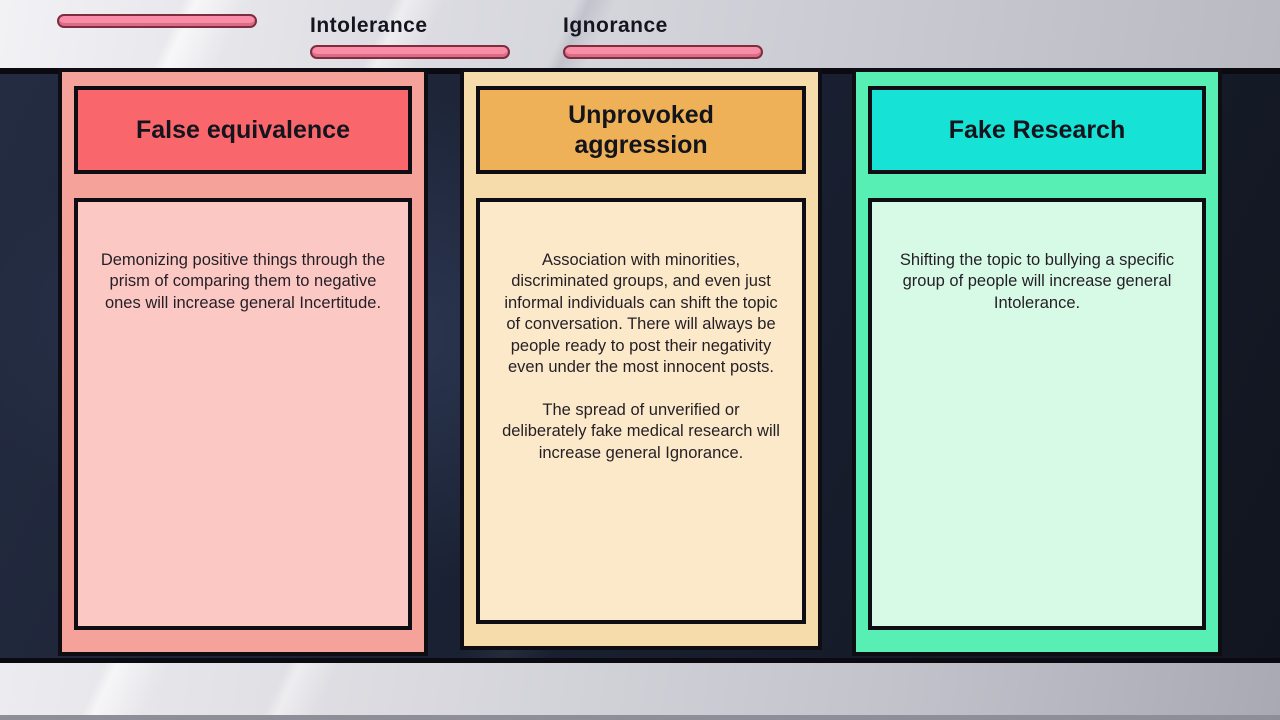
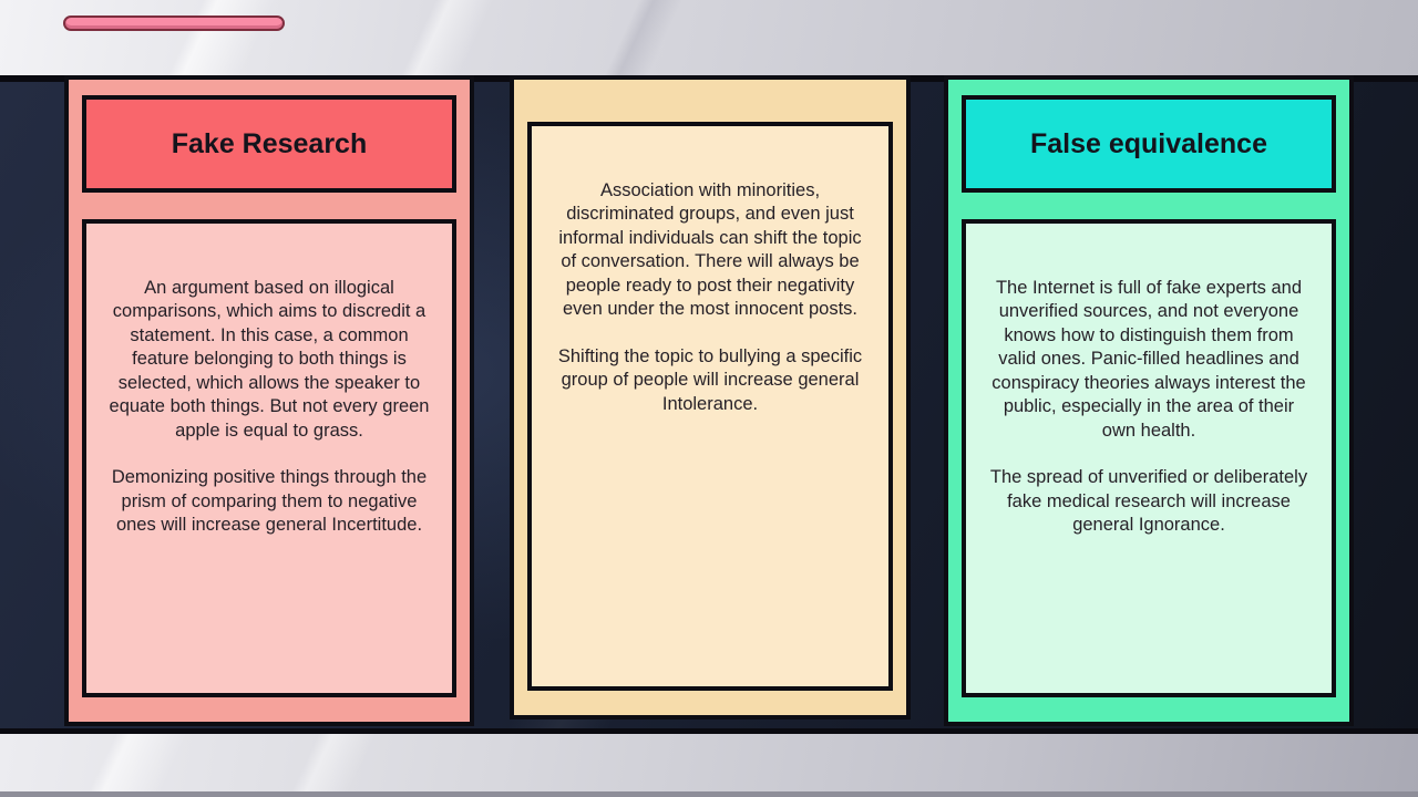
- Intolerance
- Ignorance
- False equivalence
+ Fake Research
+ An argument based on illogical comparisons, which aims to discredit a statement. In this case, a common feature belonging to both things is selected, which allows the speaker to equate both things. But not every green apple is equal to grass.
  Demonizing positive things through the prism of comparing them to negative ones will increase general Incertitude.
- Unprovoked aggression
  Association with minorities, discriminated groups, and even just informal individuals can shift the topic of conversation. There will always be people ready to post their negativity even under the most innocent posts.
- The spread of unverified or deliberately fake medical research will increase general Ignorance.
+ Shifting the topic to bullying a specific group of people will increase general Intolerance.
- Fake Research
+ False equivalence
+ The Internet is full of fake experts and unverified sources, and not everyone knows how to distinguish them from valid ones. Panic-filled headlines and conspiracy theories always interest the public, especially in the area of their own health.
- Shifting the topic to bullying a specific group of people will increase general Intolerance.
+ The spread of unverified or deliberately fake medical research will increase general Ignorance.
